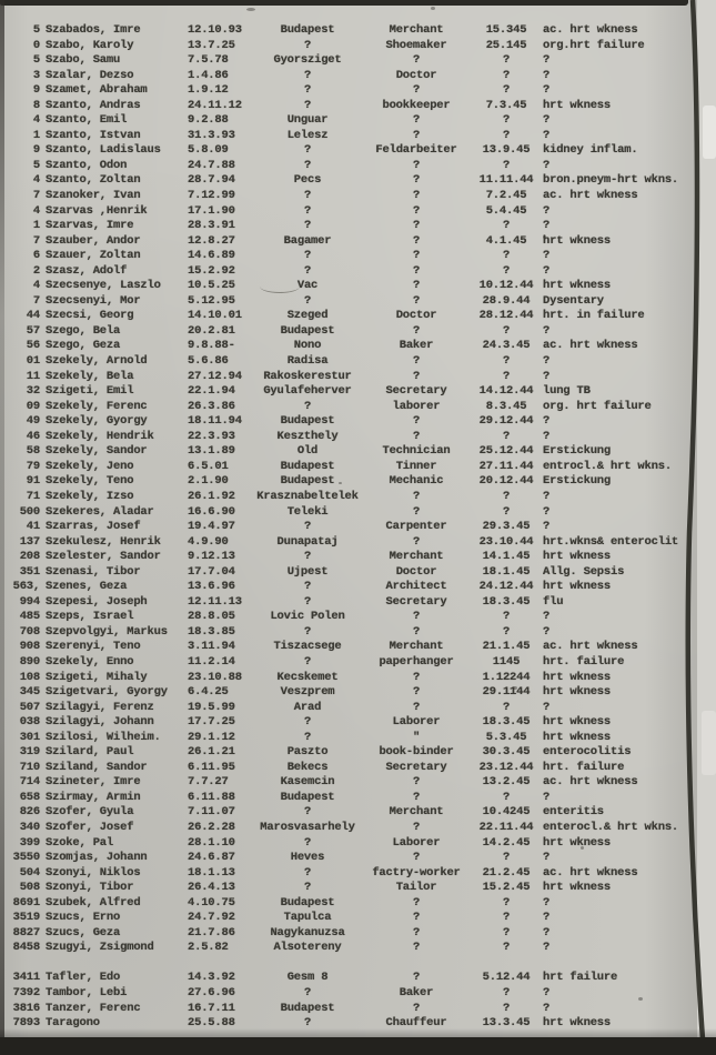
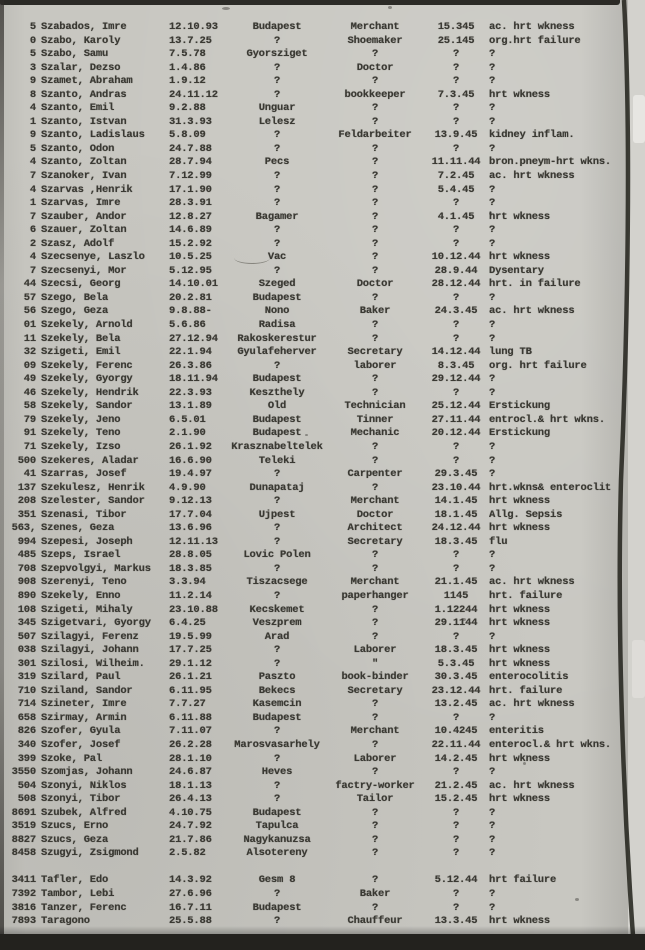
  5
  Szabados, Imre
  12.10.93
  Budapest
  Merchant
  15.345
  ac. hrt wkness
  0
  Szabo, Karoly
  13.7.25
  ?
  Shoemaker
  25.145
  org.hrt failure
  5
  Szabo, Samu
  7.5.78
  Gyorsziget
  ?
  ?
  ?
  3
  Szalar, Dezso
  1.4.86
  ?
  Doctor
  ?
  ?
  9
  Szamet, Abraham
  1.9.12
  ?
  ?
  ?
  ?
  8
  Szanto, Andras
  24.11.12
  ?
  bookkeeper
  7.3.45
  hrt wkness
  4
  Szanto, Emil
  9.2.88
  Unguar
  ?
  ?
  ?
  1
  Szanto, Istvan
  31.3.93
  Lelesz
  ?
  ?
  ?
  9
  Szanto, Ladislaus
  5.8.09
  ?
  Feldarbeiter
  13.9.45
  kidney inflam.
  5
  Szanto, Odon
  24.7.88
  ?
  ?
  ?
  ?
  4
  Szanto, Zoltan
  28.7.94
  Pecs
  ?
  11.11.44
  bron.pneym-hrt wkns.
  7
  Szanoker, Ivan
  7.12.99
  ?
  ?
  7.2.45
  ac. hrt wkness
  4
  Szarvas ,Henrik
  17.1.90
  ?
  ?
  5.4.45
  ?
  1
  Szarvas, Imre
  28.3.91
  ?
  ?
  ?
  ?
  7
  Szauber, Andor
  12.8.27
  Bagamer
  ?
  4.1.45
  hrt wkness
  6
  Szauer, Zoltan
  14.6.89
  ?
  ?
  ?
  ?
  2
  Szasz, Adolf
  15.2.92
  ?
  ?
  ?
  ?
  4
  Szecsenye, Laszlo
  10.5.25
  Vac
  ?
  10.12.44
  hrt wkness
  7
  Szecsenyi, Mor
  5.12.95
  ?
  ?
  28.9.44
  Dysentary
  44
  Szecsi, Georg
  14.10.01
  Szeged
  Doctor
  28.12.44
  hrt. in failure
  57
  Szego, Bela
  20.2.81
  Budapest
  ?
  ?
  ?
  56
  Szego, Geza
  9.8.88-
  Nono
  Baker
  24.3.45
  ac. hrt wkness
  01
  Szekely, Arnold
  5.6.86
  Radisa
  ?
  ?
  ?
  11
  Szekely, Bela
  27.12.94
  Rakoskerestur
  ?
  ?
  ?
  32
  Szigeti, Emil
  22.1.94
  Gyulafeherver
  Secretary
  14.12.44
  lung TB
  09
  Szekely, Ferenc
  26.3.86
  ?
  laborer
  8.3.45
  org. hrt failure
  49
  Szekely, Gyorgy
  18.11.94
  Budapest
  ?
  29.12.44
  ?
  46
  Szekely, Hendrik
  22.3.93
  Keszthely
  ?
  ?
  ?
  58
  Szekely, Sandor
  13.1.89
  Old
  Technician
  25.12.44
  Erstickung
  79
  Szekely, Jeno
  6.5.01
  Budapest
  Tinner
  27.11.44
  entrocl.& hrt wkns.
  91
  Szekely, Teno
  2.1.90
  Budapest
  Mechanic
  20.12.44
  Erstickung
  71
  Szekely, Izso
  26.1.92
  Krasznabeltelek
  ?
  ?
  ?
  500
  Szekeres, Aladar
  16.6.90
  Teleki
  ?
  ?
  ?
  41
  Szarras, Josef
  19.4.97
  ?
  Carpenter
  29.3.45
  ?
  137
  Szekulesz, Henrik
  4.9.90
  Dunapataj
  ?
  23.10.44
  hrt.wkns& enteroclit
  208
  Szelester, Sandor
  9.12.13
  ?
  Merchant
  14.1.45
  hrt wkness
  351
  Szenasi, Tibor
  17.7.04
  Ujpest
  Doctor
  18.1.45
  Allg. Sepsis
  563,
  Szenes, Geza
  13.6.96
  ?
  Architect
  24.12.44
  hrt wkness
  994
  Szepesi, Joseph
  12.11.13
  ?
  Secretary
  18.3.45
  flu
  485
  Szeps, Israel
  28.8.05
  Lovic Polen
  ?
  ?
  ?
  708
  Szepvolgyi, Markus
  18.3.85
  ?
  ?
  ?
  ?
  908
  Szerenyi, Teno
- 3.11.94
+ 3.3.94
  Tiszacsege
  Merchant
  21.1.45
  ac. hrt wkness
  890
  Szekely, Enno
  11.2.14
  ?
  paperhanger
  1145
  hrt. failure
  108
  Szigeti, Mihaly
  23.10.88
  Kecskemet
  ?
  1.12244
  hrt wkness
  345
  Szigetvari, Gyorgy
  6.4.25
  Veszprem
  ?
  29.1144
  hrt wkness
  507
  Szilagyi, Ferenz
  19.5.99
  Arad
  ?
  ?
  ?
  038
  Szilagyi, Johann
  17.7.25
  ?
  Laborer
  18.3.45
  hrt wkness
  301
  Szilosi, Wilheim.
  29.1.12
  ?
  "
  5.3.45
  hrt wkness
  319
  Szilard, Paul
  26.1.21
  Paszto
  book-binder
  30.3.45
  enterocolitis
  710
  Sziland, Sandor
  6.11.95
  Bekecs
  Secretary
  23.12.44
  hrt. failure
  714
  Szineter, Imre
  7.7.27
  Kasemcin
  ?
  13.2.45
  ac. hrt wkness
  658
  Szirmay, Armin
  6.11.88
  Budapest
  ?
  ?
  ?
  826
  Szofer, Gyula
  7.11.07
  ?
  Merchant
  10.4245
  enteritis
  340
  Szofer, Josef
  26.2.28
  Marosvasarhely
  ?
  22.11.44
  enterocl.& hrt wkns.
  399
  Szoke, Pal
  28.1.10
  ?
  Laborer
  14.2.45
  hrt wkness
  3550
  Szomjas, Johann
  24.6.87
  Heves
  ?
  ?
  ?
  504
  Szonyi, Niklos
  18.1.13
  ?
  factry-worker
  21.2.45
  ac. hrt wkness
  508
  Szonyi, Tibor
  26.4.13
  ?
  Tailor
  15.2.45
  hrt wkness
  8691
  Szubek, Alfred
  4.10.75
  Budapest
  ?
  ?
  ?
  3519
  Szucs, Erno
  24.7.92
  Tapulca
  ?
  ?
  ?
  8827
  Szucs, Geza
  21.7.86
  Nagykanuzsa
  ?
  ?
  ?
  8458
  Szugyi, Zsigmond
  2.5.82
  Alsotereny
  ?
  ?
  ?
  3411
  Tafler, Edo
  14.3.92
  Gesm 8
  ?
  5.12.44
  hrt failure
  7392
  Tambor, Lebi
  27.6.96
  ?
  Baker
  ?
  ?
  3816
  Tanzer, Ferenc
  16.7.11
  Budapest
  ?
  ?
  ?
  7893
  Taragono
  25.5.88
  ?
  Chauffeur
  13.3.45
  hrt wkness
